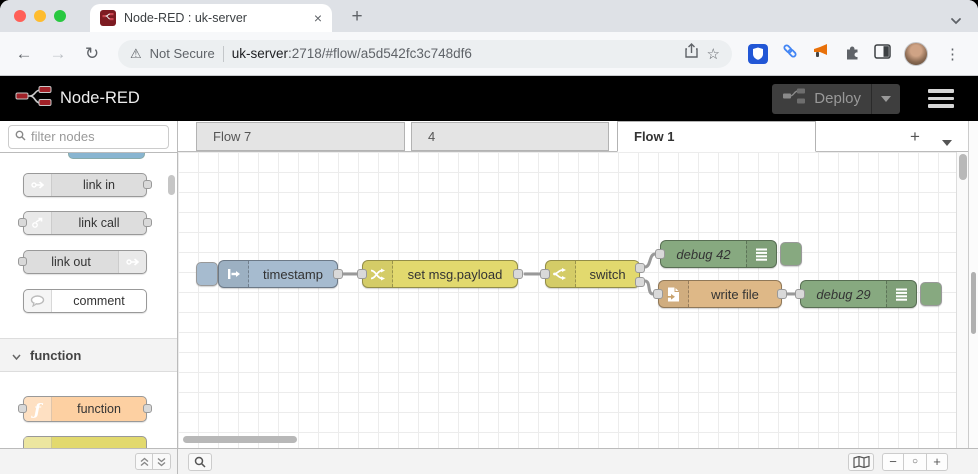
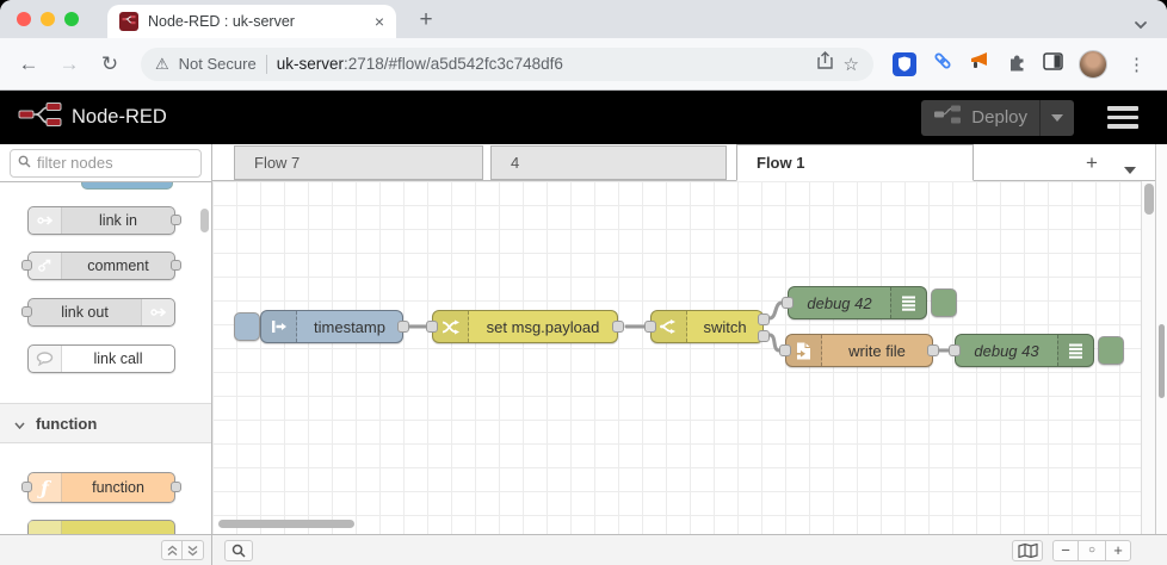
  Node-RED : uk-server
  ×
  +
  ←
  →
  ↻
  ⚠
  Not Secure
  uk-server:2718/#flow/a5d542fc3c748df6
  ☆
  ⋮
  Node-RED
  Deploy
  filter nodes
  link in
- link call
+ comment
  link out
- comment
+ link call
  function
  ƒ
  function
  Flow 7
  4
  Flow 1
  +
  timestamp
  set msg.payload
  switch
  debug 42
  write file
- debug 29
+ debug 43
  −
  ○
  +
